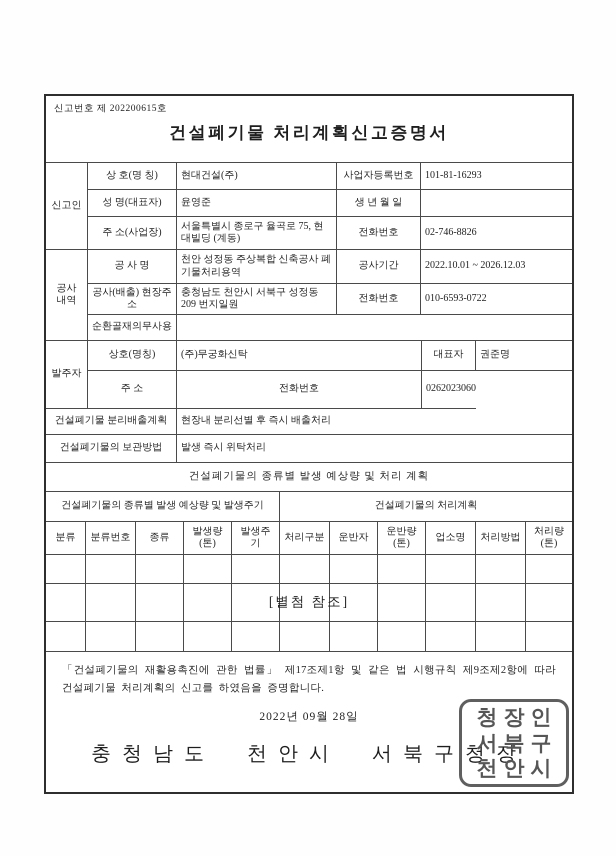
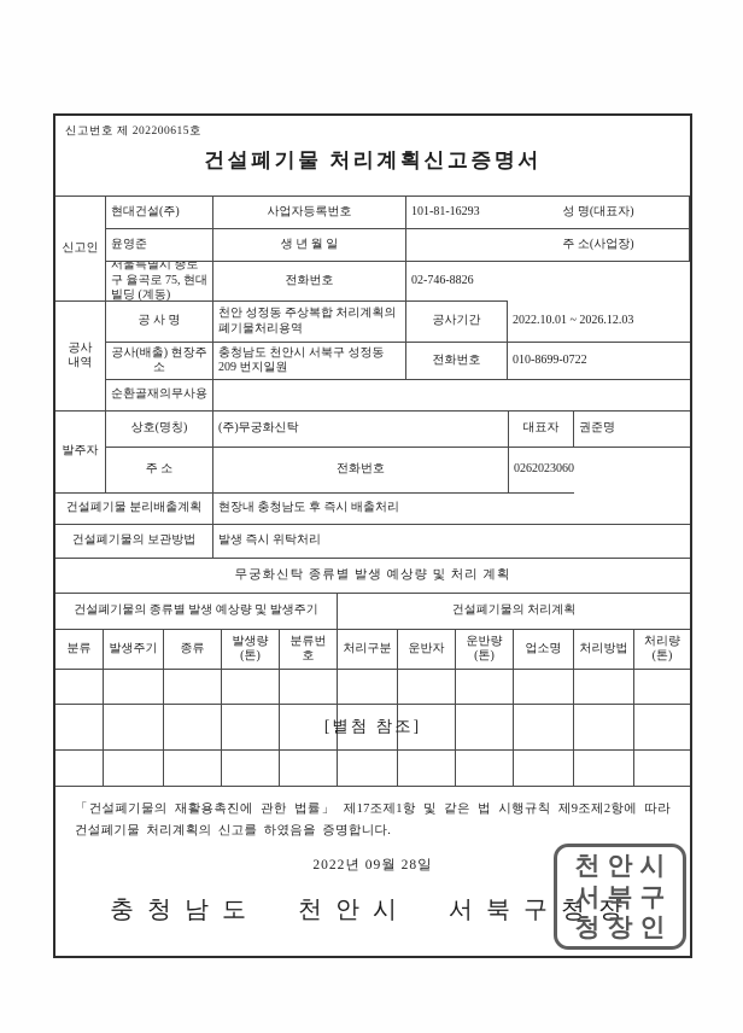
  신고번호 제 202200615호
  건설폐기물 처리계획신고증명서
  신고인
- 상 호(명 칭)
  현대건설(주)
  사업자등록번호
  101-81-16293
  성 명(대표자)
  윤영준
  생 년 월 일
  주 소(사업장)
  서울특별시 종로구 율곡로 75, 현대빌딩 (계동)
  전화번호
  02-746-8826
  공사
  내역
  공 사 명
- 천안 성정동 주상복합 신축공사 폐기물처리용역
+ 천안 성정동 주상복합 처리계획의 폐기물처리용역
  공사기간
  2022.10.01 ~ 2026.12.03
  공사(배출) 현장주소
  충청남도 천안시 서북구 성정동 209 번지일원
  전화번호
- 010-6593-0722
+ 010-8699-0722
  순환골재의무사용
  발주자
  상호(명칭)
  (주)무궁화신탁
  대표자
  권준명
  주 소
  전화번호
  0262023060
  건설폐기물 분리배출계획
- 현장내 분리선별 후 즉시 배출처리
+ 현장내 충청남도 후 즉시 배출처리
  건설폐기물의 보관방법
  발생 즉시 위탁처리
- 건설폐기물의 종류별 발생 예상량 및 처리 계획
+ 무궁화신탁 종류별 발생 예상량 및 처리 계획
  건설폐기물의 종류별 발생 예상량 및 발생주기
  건설폐기물의 처리계획
  분류
- 분류번호
+ 발생주기
  종류
  발생량
  (톤)
- 발생주기
+ 분류번호
  처리구분
  운반자
  운반량
  (톤)
  업소명
  처리방법
  처리량
  (톤)
  [별첨 참조]
  「건설폐기물의 재활용촉진에 관한 법률」 제17조제1항 및 같은 법 시행규칙 제9조제2항에 따라 건설폐기물 처리계획의 신고를 하였음을 증명합니다.
  2022년 09월 28일
  충청남도 천안시 서북구청장
- 청장인
+ 천안시
  서북구
- 천안시
+ 청장인
